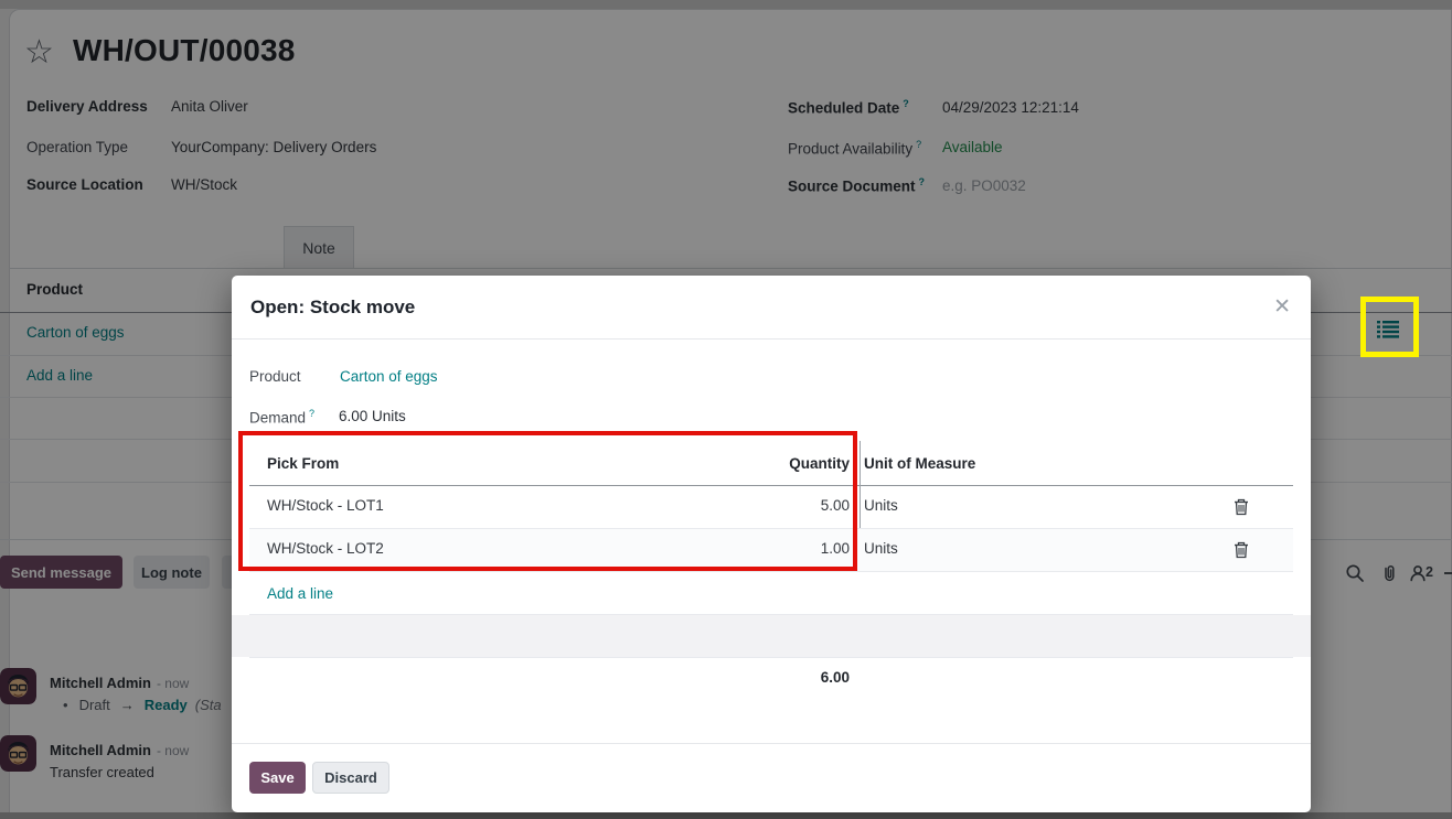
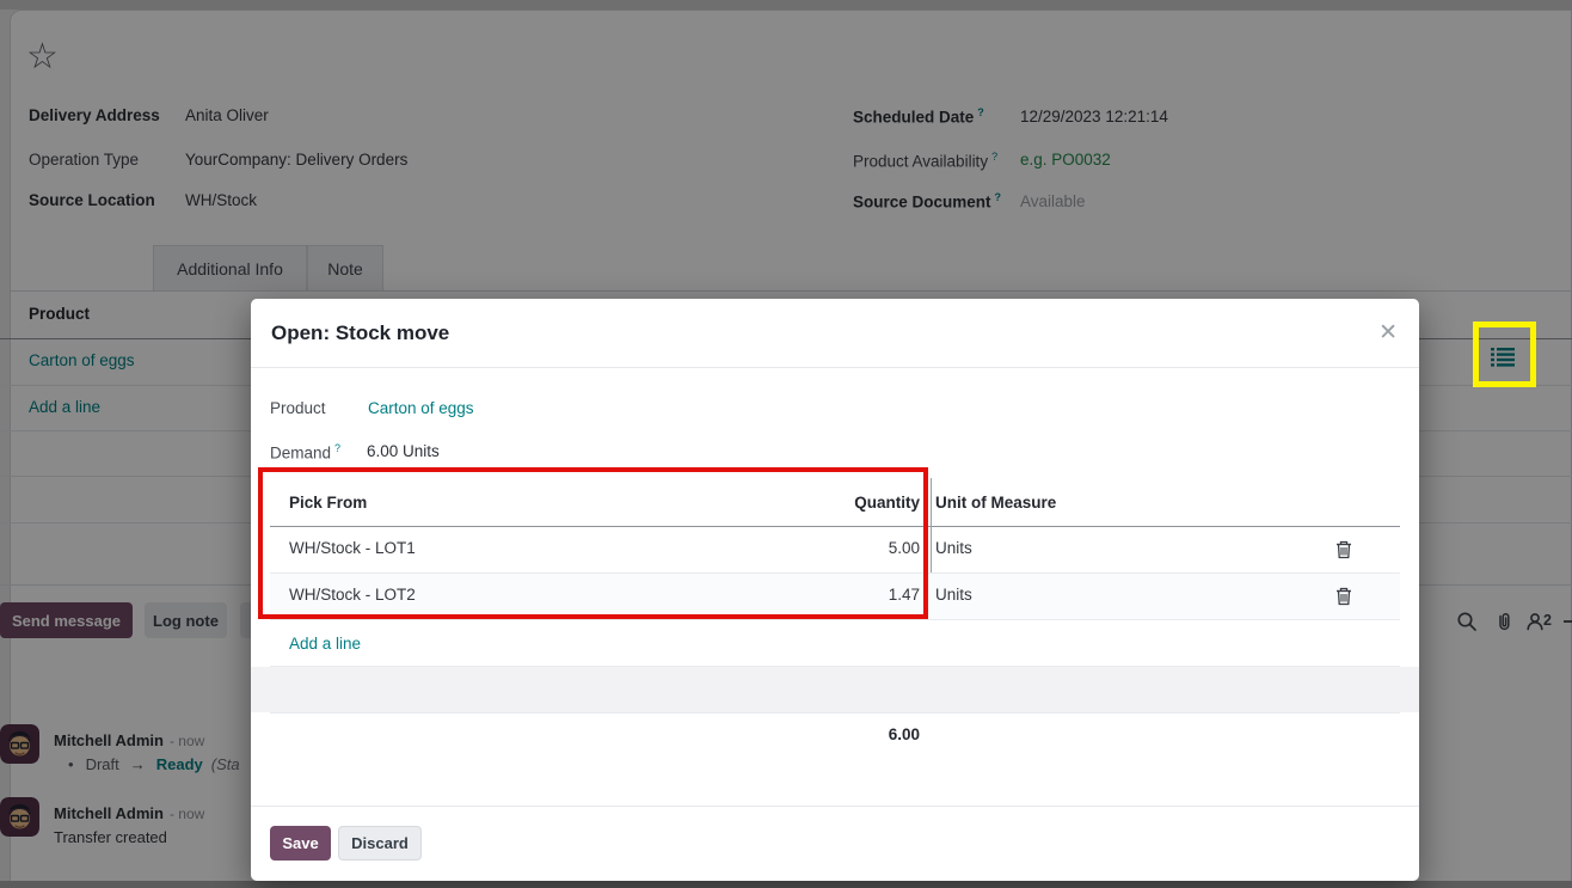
  ☆
- WH/OUT/00038
  Delivery Address
  Anita Oliver
  Operation Type
  YourCompany: Delivery Orders
  Source Location
  WH/Stock
  Scheduled Date ?
- 04/29/2023 12:21:14
+ 12/29/2023 12:21:14
  Product Availability ?
- Available
+ e.g. PO0032
  Source Document ?
- e.g. PO0032
+ Available
+ Additional Info
  Note
  Product
  Carton of eggs
  Add a line
  Send message
  Log note
  2
  Mitchell Admin - now
  • Draft → Ready (Sta
  Mitchell Admin - now
  Transfer created
  Open: Stock move
  ✕
  Product
  Carton of eggs
  Demand ?
  6.00 Units
  Pick From
  Quantity
  Unit of Measure
  WH/Stock - LOT1
  5.00
  Units
  WH/Stock - LOT2
- 1.00
+ 1.47
  Units
  Add a line
  6.00
  Save
  Discard
